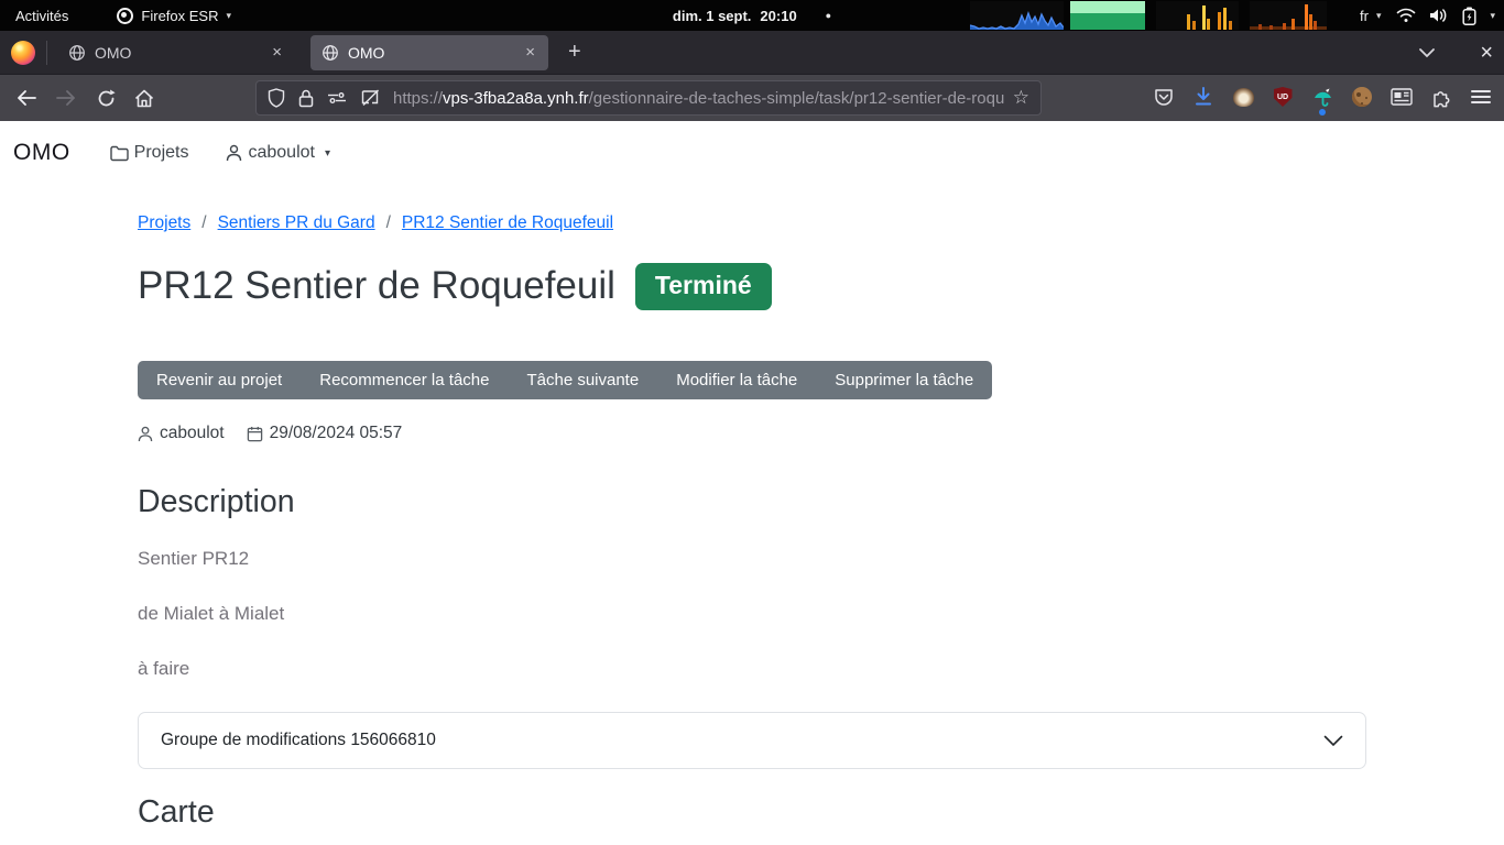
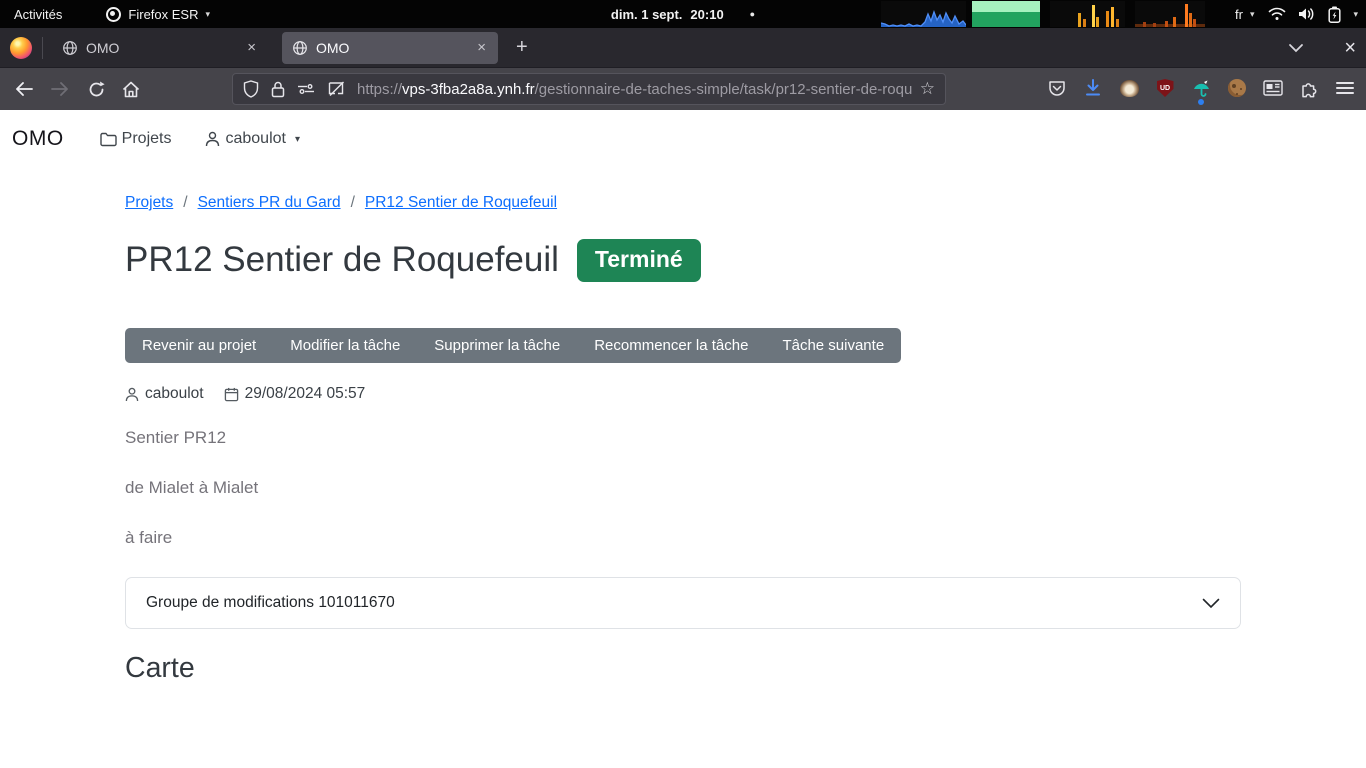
  Activités
  Firefox ESR
  ▾
  dim. 1 sept.
  20:10
  ●
  fr
  ▾
  ▾
  OMO
  ×
  OMO
  ×
  +
  ×
  https://vps-3fba2a8a.ynh.fr/gestionnaire-de-taches-simple/task/pr12-sentier-de-roqu
  ☆
  OMO
  Projets
  caboulot
  ▾
  Projets
  /
  Sentiers PR du Gard
  /
  PR12 Sentier de Roquefeuil
  PR12 Sentier de Roquefeuil
  Terminé
  Revenir au projet
- Recommencer la tâche
+ Modifier la tâche
- Tâche suivante
+ Supprimer la tâche
- Modifier la tâche
+ Recommencer la tâche
- Supprimer la tâche
+ Tâche suivante
  caboulot
  29/08/2024 05:57
- Description
  Sentier PR12
  de Mialet à Mialet
  à faire
- Groupe de modifications 156066810
+ Groupe de modifications 101011670
  Carte
